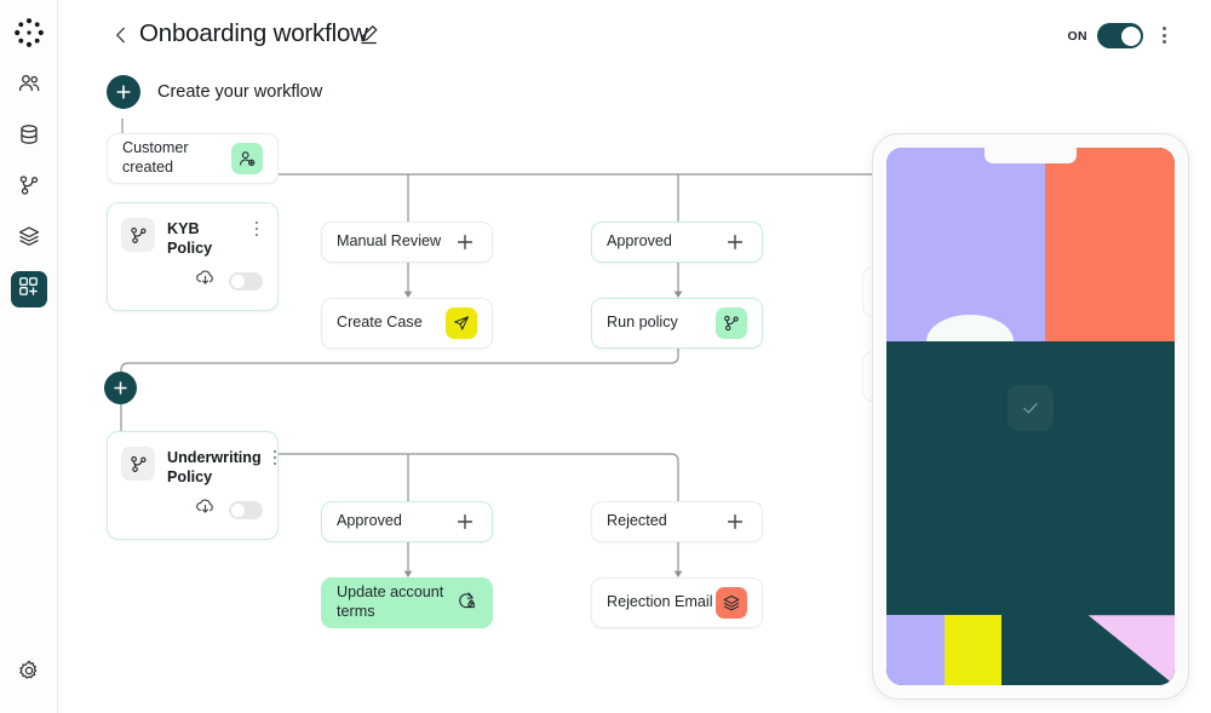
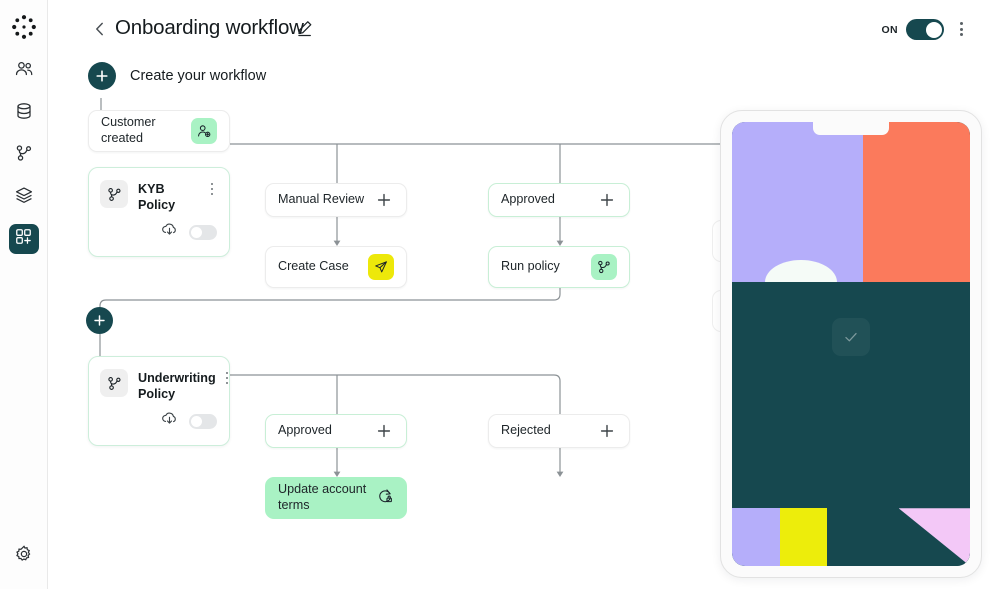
  Onboarding workflow
  ON
  Create your workflow
  Customer created
  KYB Policy
  Manual Review
  Create Case
  Approved
  Run policy
  Underwriting Policy
  Approved
  Update account terms
  Rejected
- Rejection Email
